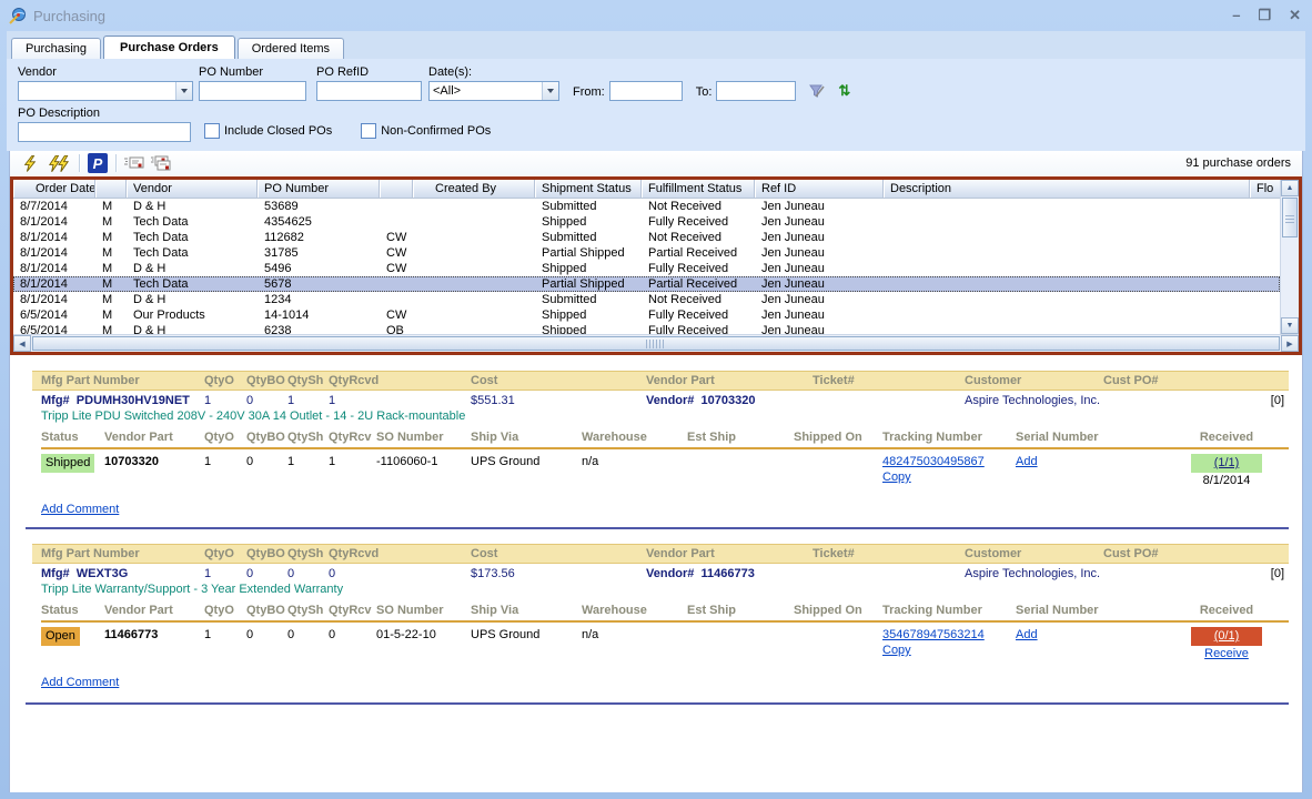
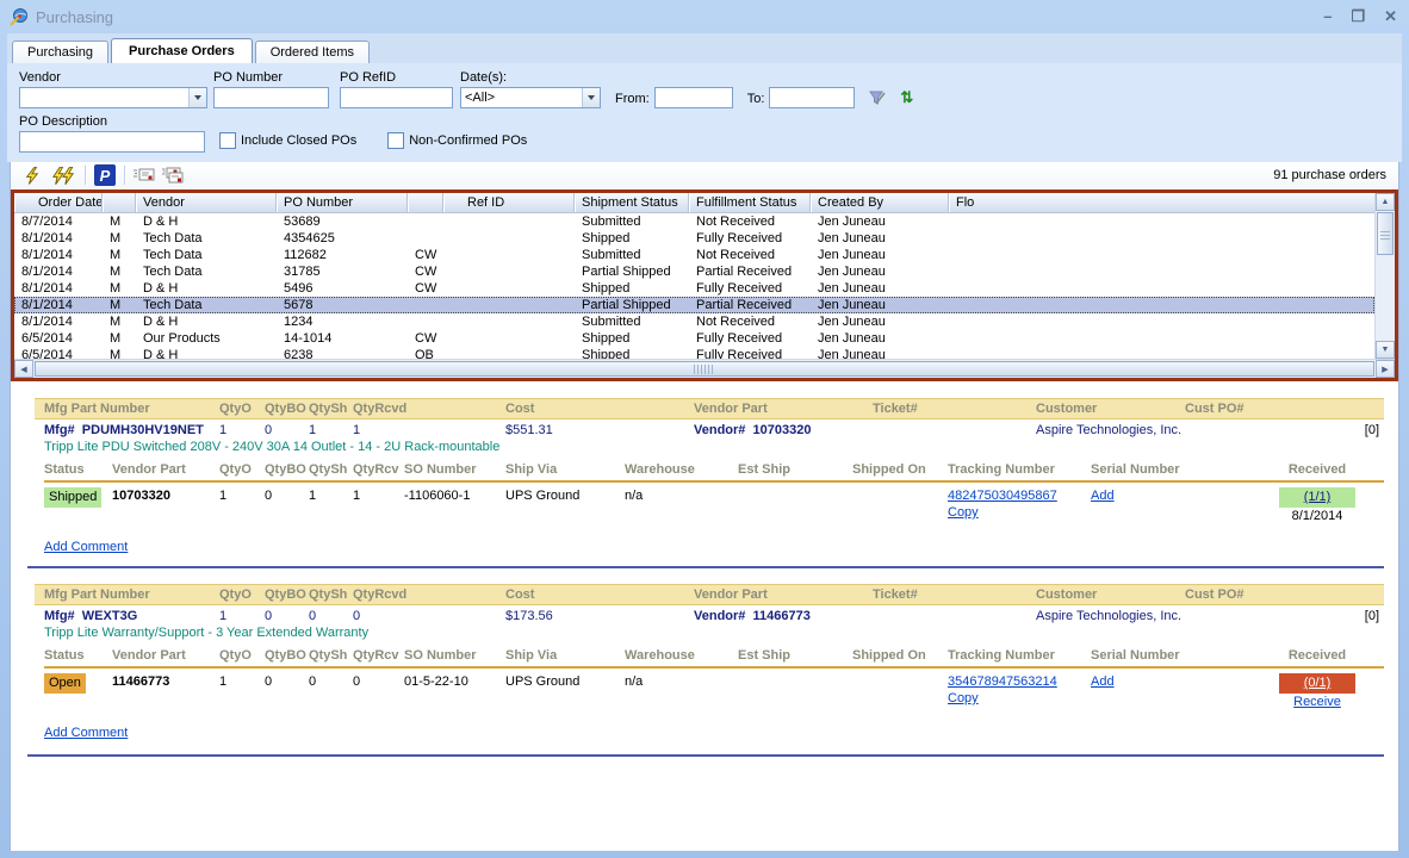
  Purchasing
  –
  ❐
  ✕
  Purchasing
  Purchase Orders
  Ordered Items
  Vendor
  PO Number
  PO RefID
  Date(s):
  <All>
  From:
  To:
  ⇅
  PO Description
  Include Closed POs
  Non-Confirmed POs
  P
  91 purchase orders
  Order Date
  Vendor
  PO Number
- Created By
+ Ref ID
  Shipment Status
  Fulfillment Status
- Ref ID
+ Created By
- Description
  Flo
  8/7/2014
  M
  D & H
  53689
  Submitted
  Not Received
  Jen Juneau
  8/1/2014
  M
  Tech Data
  4354625
  Shipped
  Fully Received
  Jen Juneau
  8/1/2014
  M
  Tech Data
  112682
  CW
  Submitted
  Not Received
  Jen Juneau
  8/1/2014
  M
  Tech Data
  31785
  CW
  Partial Shipped
  Partial Received
  Jen Juneau
  8/1/2014
  M
  D & H
  5496
  CW
  Shipped
  Fully Received
  Jen Juneau
  8/1/2014
  M
  Tech Data
  5678
  Partial Shipped
  Partial Received
  Jen Juneau
  8/1/2014
  M
  D & H
  1234
  Submitted
  Not Received
  Jen Juneau
  6/5/2014
  M
  Our Products
  14-1014
  CW
  Shipped
  Fully Received
  Jen Juneau
  6/5/2014
  M
  D & H
  6238
  QB
  Shipped
  Fully Received
  Jen Juneau
  Mfg Part Number
  QtyO
  QtyBO
  QtySh
  QtyRcvd
  Cost
  Vendor Part
  Ticket#
  Customer
  Cust PO#
  Mfg# PDUMH30HV19NET
  1
  0
  1
  1
  $551.31
  Vendor# 10703320
  Aspire Technologies, Inc.
  [0]
  Tripp Lite PDU Switched 208V - 240V 30A 14 Outlet - 14 - 2U Rack-mountable
  Status
  Vendor Part
  QtyO
  QtyBO
  QtySh
  QtyRcv
  SO Number
  Ship Via
  Warehouse
  Est Ship
  Shipped On
  Tracking Number
  Serial Number
  Received
  Shipped
  10703320
  1
  0
  1
  1
  -1106060-1
  UPS Ground
  n/a
  482475030495867
  Copy
  Add
  (1/1)
  8/1/2014
  Add Comment
  Mfg Part Number
  QtyO
  QtyBO
  QtySh
  QtyRcvd
  Cost
  Vendor Part
  Ticket#
  Customer
  Cust PO#
  Mfg# WEXT3G
  1
  0
  0
  0
  $173.56
  Vendor# 11466773
  Aspire Technologies, Inc.
  [0]
  Tripp Lite Warranty/Support - 3 Year Extended Warranty
  Status
  Vendor Part
  QtyO
  QtyBO
  QtySh
  QtyRcv
  SO Number
  Ship Via
  Warehouse
  Est Ship
  Shipped On
  Tracking Number
  Serial Number
  Received
  Open
  11466773
  1
  0
  0
  0
  01-5-22-10
  UPS Ground
  n/a
  354678947563214
  Copy
  Add
  (0/1)
  Receive
  Add Comment
